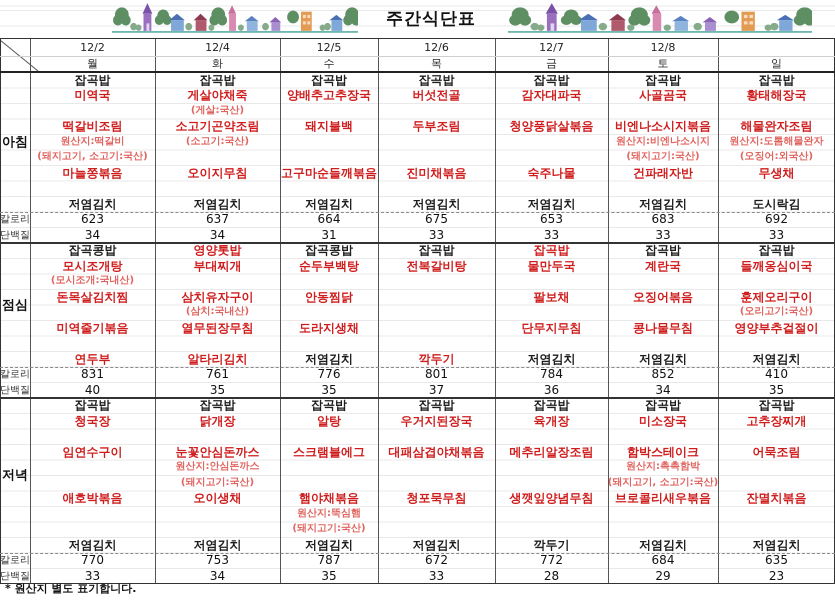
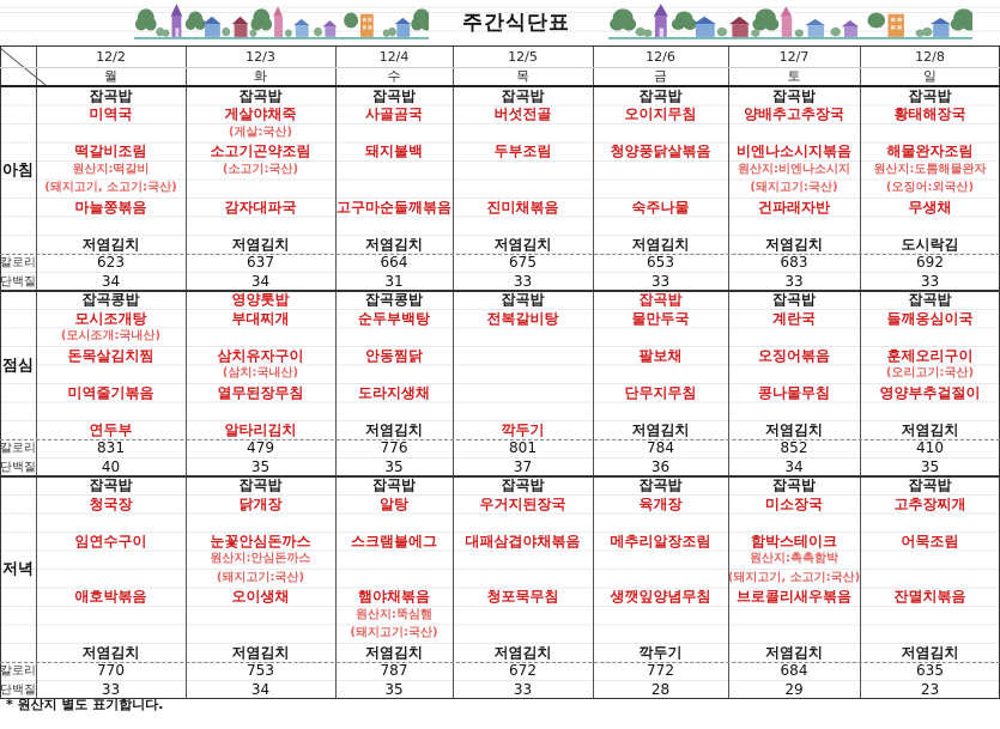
  주간식단표
  12/2
+ 12/3
  12/4
  12/5
  12/6
  12/7
  12/8
  월
  화
  수
  목
  금
  토
  일
  아침
  잡곡밥
  미역국
  떡갈비조림
  원산지:떡갈비
  (돼지고기, 소고기:국산)
  마늘쫑볶음
  저염김치
  잡곡밥
  게살야채죽
  (게살:국산)
  소고기곤약조림
  (소고기:국산)
- 오이지무침
+ 감자대파국
  저염김치
  잡곡밥
- 양배추고추장국
+ 사골곰국
  돼지불백
  고구마순들깨볶음
  저염김치
  잡곡밥
  버섯전골
  두부조림
  진미채볶음
  저염김치
  잡곡밥
- 감자대파국
+ 오이지무침
  청양풍닭살볶음
  숙주나물
  저염김치
  잡곡밥
- 사골곰국
+ 양배추고추장국
  비엔나소시지볶음
  원산지:비엔나소시지
  (돼지고기:국산)
  건파래자반
  저염김치
  잡곡밥
  황태해장국
  해물완자조림
  원산지:도톰해물완자
  (오징어:외국산)
  무생채
  도시락김
  칼로리
  623
  637
  664
  675
  653
  683
  692
  단백질
  34
  34
  31
  33
  33
  33
  33
  점심
  잡곡콩밥
  모시조개탕
  (모시조개:국내산)
  돈목살김치찜
  미역줄기볶음
  연두부
  영양톳밥
  부대찌개
  삼치유자구이
  (삼치:국내산)
  열무된장무침
  알타리김치
  잡곡콩밥
  순두부백탕
  안동찜닭
  도라지생채
  저염김치
  잡곡밥
  전복갈비탕
  깍두기
  잡곡밥
  물만두국
  팔보채
  단무지무침
  저염김치
  잡곡밥
  계란국
  오징어볶음
  콩나물무침
  저염김치
  잡곡밥
  들깨옹심이국
  훈제오리구이
  (오리고기:국산)
  영양부추겉절이
  저염김치
  칼로리
  831
- 761
+ 479
  776
  801
  784
  852
  410
  단백질
  40
  35
  35
  37
  36
  34
  35
  저녁
  잡곡밥
  청국장
  임연수구이
  애호박볶음
  저염김치
  잡곡밥
  닭개장
  눈꽃안심돈까스
  원산지:안심돈까스
  (돼지고기:국산)
  오이생채
  저염김치
  잡곡밥
  알탕
  스크램블에그
  햄야채볶음
  원산지:뚝심햄
  (돼지고기:국산)
  저염김치
  잡곡밥
  우거지된장국
  대패삼겹야채볶음
  청포묵무침
  저염김치
  잡곡밥
  육개장
  메추리알장조림
  생깻잎양념무침
  깍두기
  잡곡밥
  미소장국
  함박스테이크
  원산지:촉촉함박
  (돼지고기, 소고기:국산)
  브로콜리새우볶음
  저염김치
  잡곡밥
  고추장찌개
  어묵조림
  잔멸치볶음
  저염김치
  칼로리
  770
  753
  787
  672
  772
  684
  635
  단백질
  33
  34
  35
  33
  28
  29
  23
  * 원산지 별도 표기합니다.
